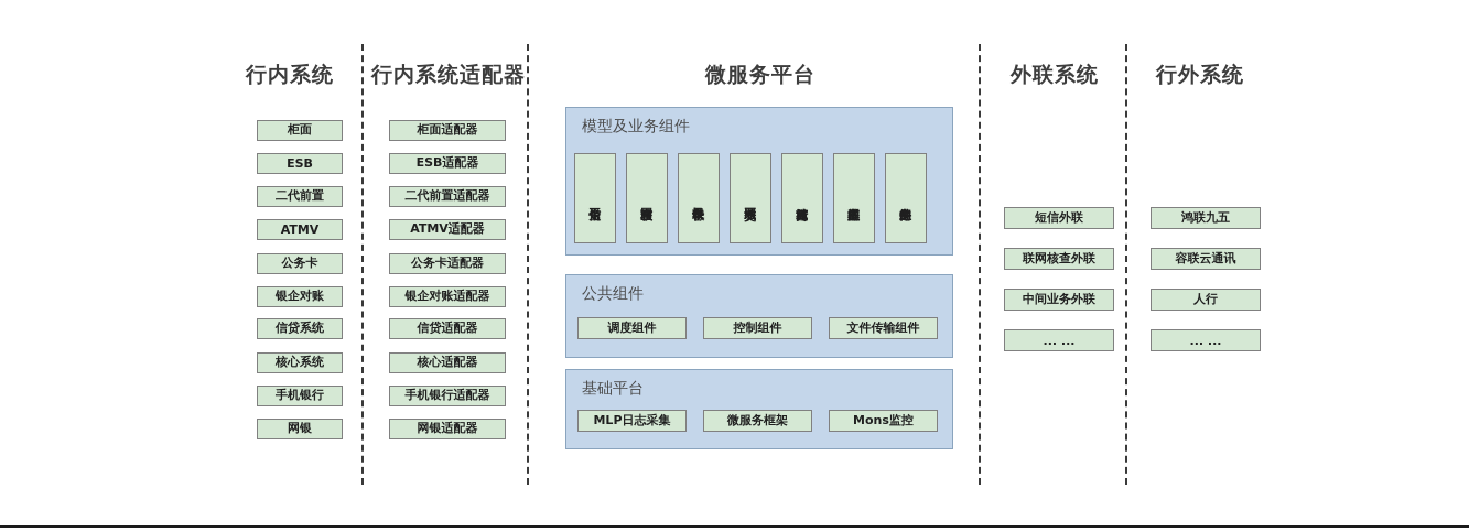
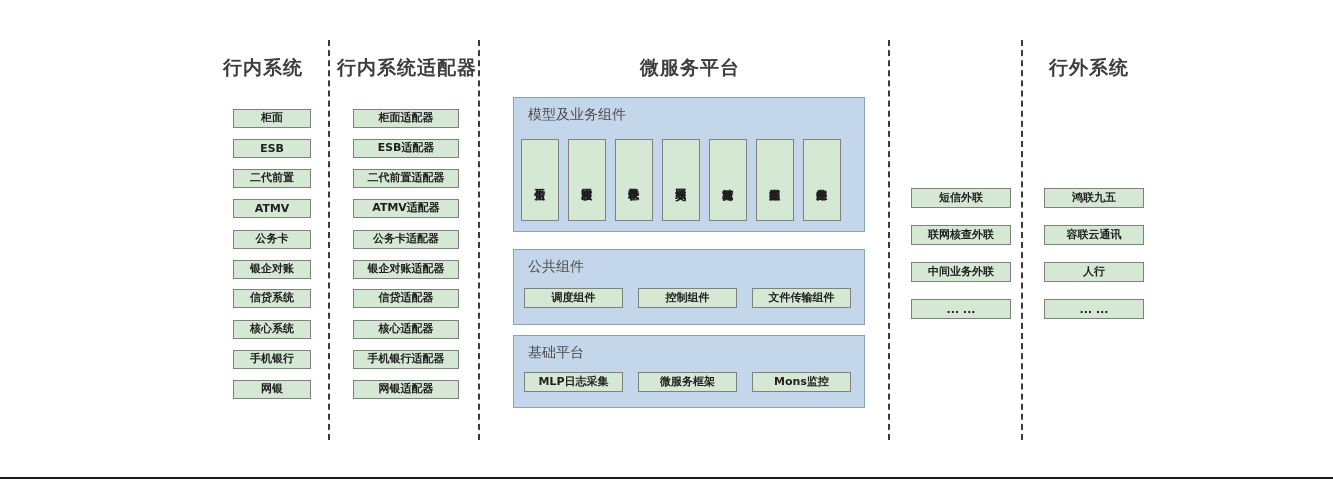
  行内系统
  行内系统适配器
  微服务平台
- 外联系统
  行外系统
  柜面
  ESB
  二代前置
  ATMV
  公务卡
  银企对账
  信贷系统
  核心系统
  手机银行
  网银
  柜面适配器
  ESB适配器
  二代前置适配器
  ATMV适配器
  公务卡适配器
  银企对账适配器
  信贷适配器
  核心适配器
  手机银行适配器
  网银适配器
  模型及业务组件
  公共组件
  调度组件
  控制组件
  文件传输组件
  基础平台
  MLP日志采集
  微服务框架
  Mons监控
  短信外联
  联网核查外联
  中间业务外联
  ... ...
  鸿联九五
  容联云通讯
  人行
  ... ...
